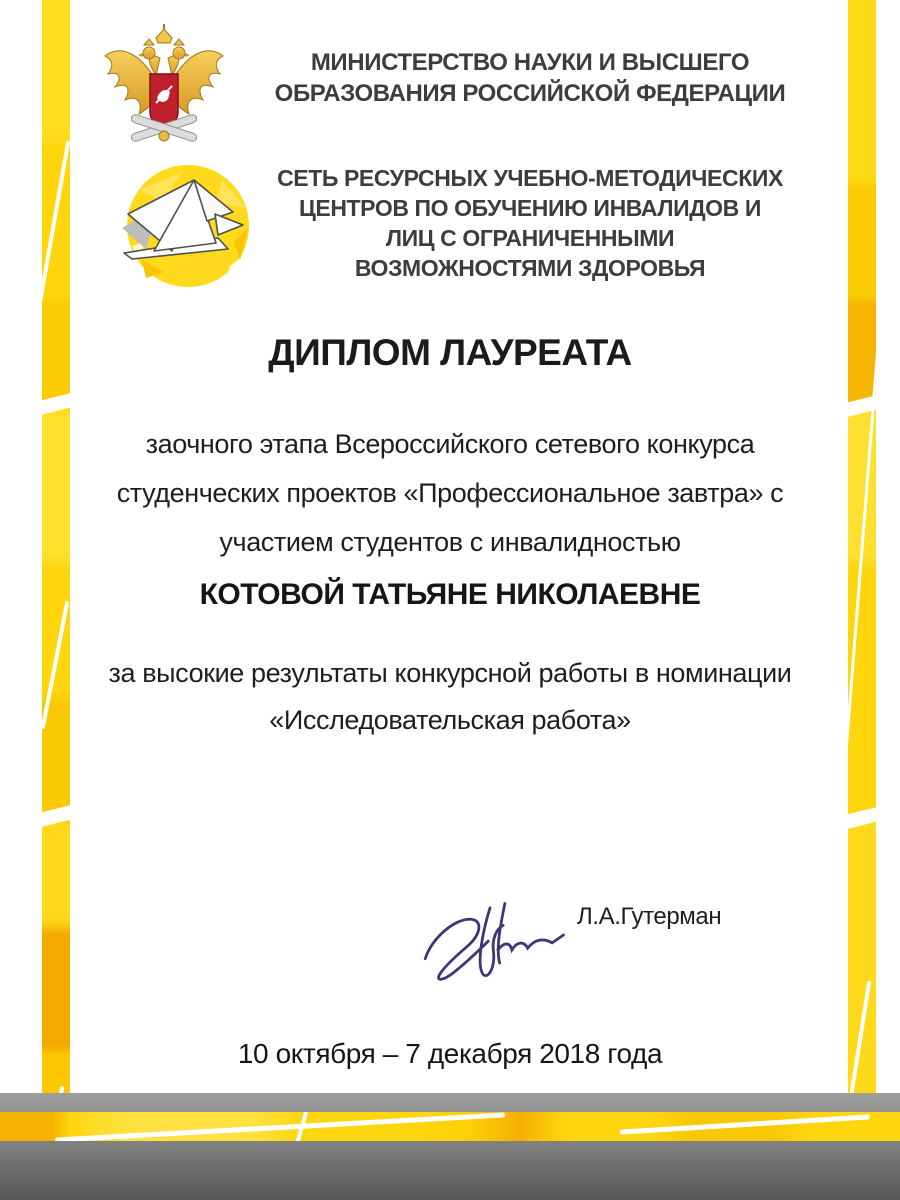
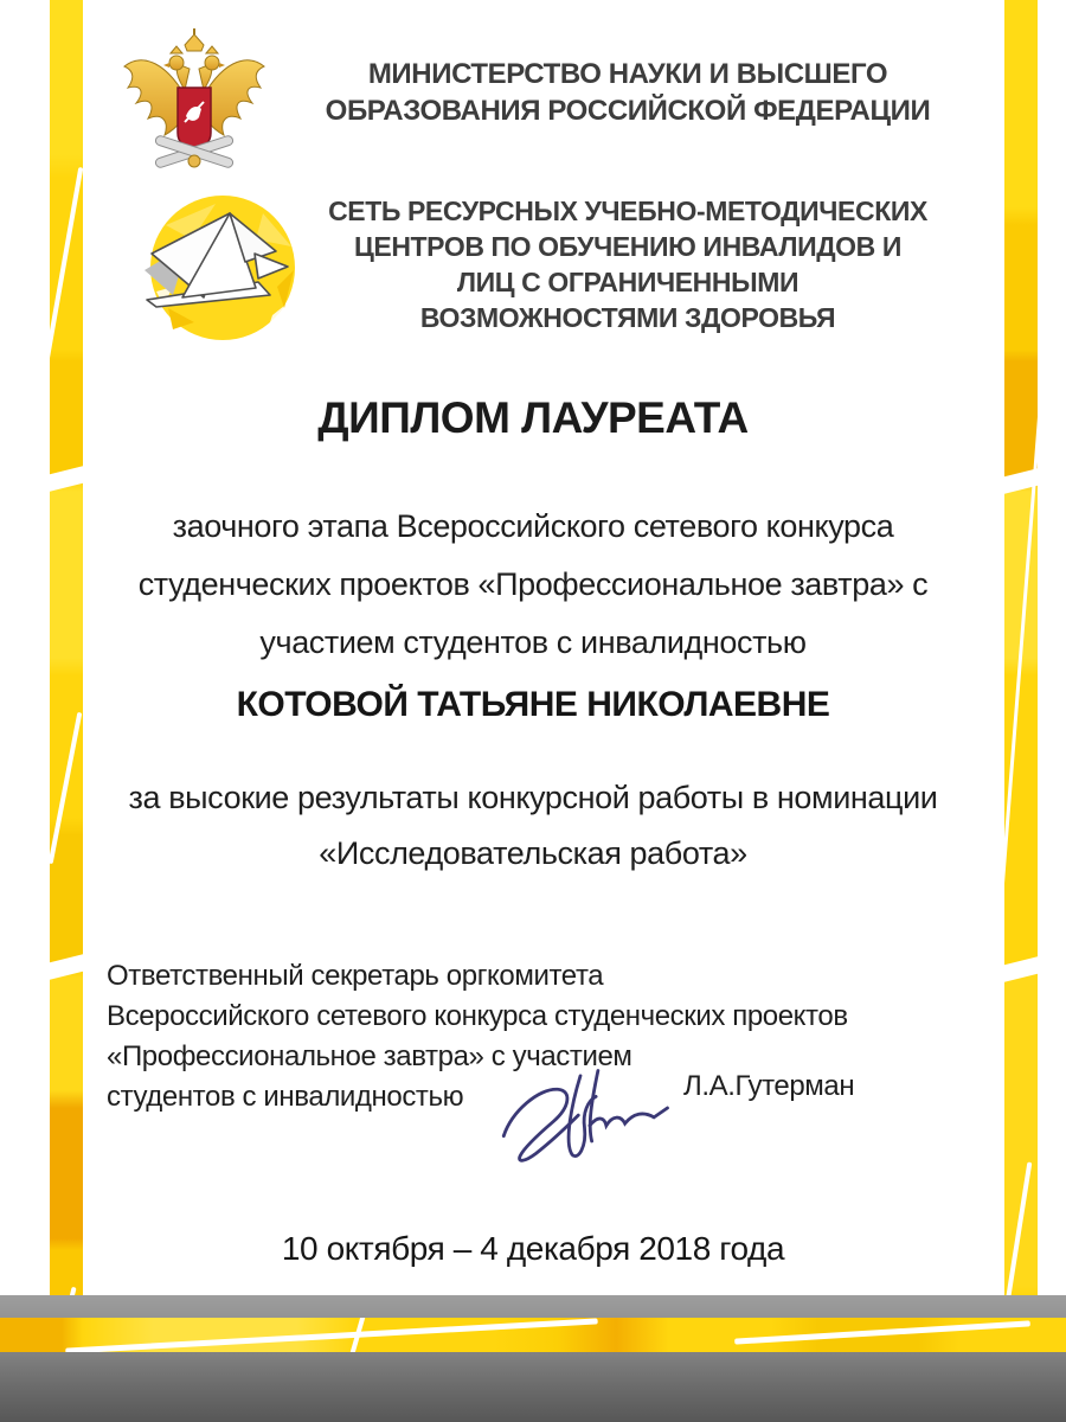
  МИНИСТЕРСТВО НАУКИ И ВЫСШЕГО
  ОБРАЗОВАНИЯ РОССИЙСКОЙ ФЕДЕРАЦИИ
  СЕТЬ РЕСУРСНЫХ УЧЕБНО-МЕТОДИЧЕСКИХ
  ЦЕНТРОВ ПО ОБУЧЕНИЮ ИНВАЛИДОВ И
  ЛИЦ С ОГРАНИЧЕННЫМИ
  ВОЗМОЖНОСТЯМИ ЗДОРОВЬЯ
  ДИПЛОМ ЛАУРЕАТА
  заочного этапа Всероссийского сетевого конкурса
  студенческих проектов «Профессиональное завтра» с
  участием студентов с инвалидностью
  КОТОВОЙ ТАТЬЯНЕ НИКОЛАЕВНЕ
  за высокие результаты конкурсной работы в номинации
  «Исследовательская работа»
+ Ответственный секретарь оргкомитета
+ Всероссийского сетевого конкурса студенческих проектов
+ «Профессиональное завтра» с участием
+ студентов с инвалидностью
  Л.А.Гутерман
- 10 октября – 7 декабря 2018 года
+ 10 октября – 4 декабря 2018 года
